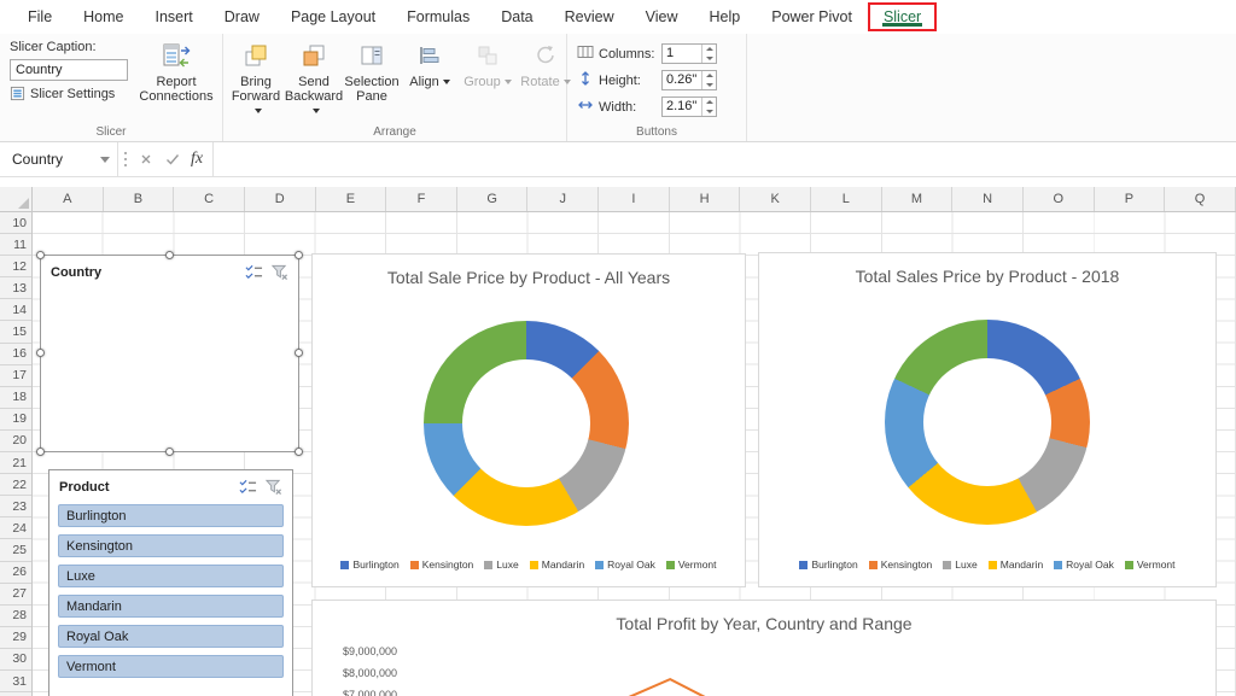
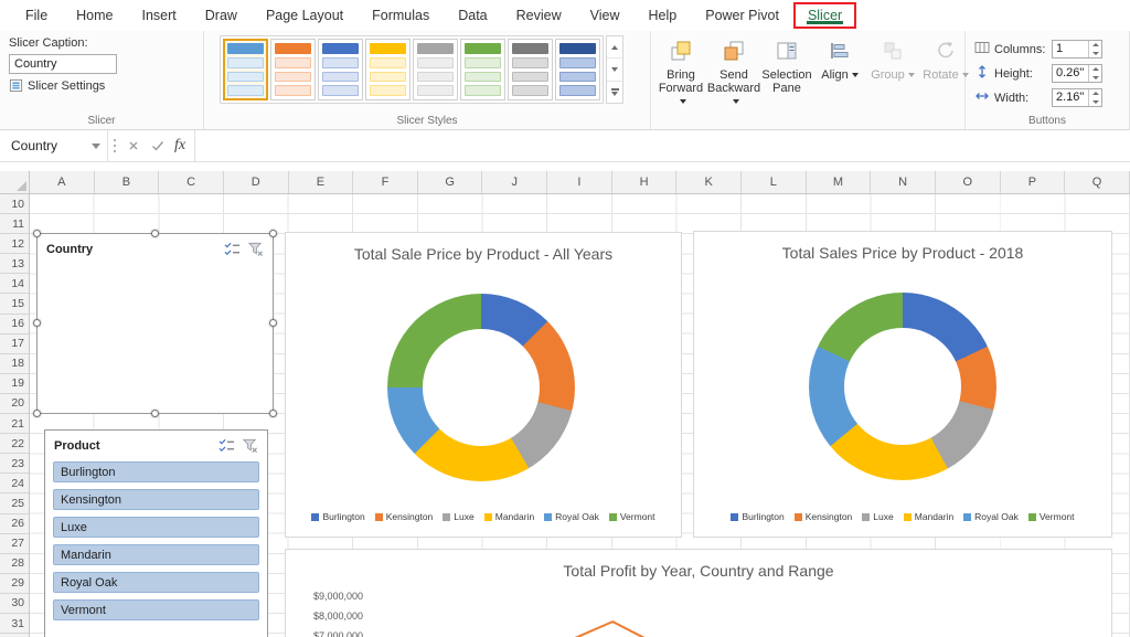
  File
  Home
  Insert
  Draw
  Page Layout
  Formulas
  Data
  Review
  View
  Help
  Power Pivot
  Slicer
  Slicer Caption:
  Country
  Slicer Settings
- Report Connections
  Slicer
+ Slicer Styles
  Bring
  Forward
  Send
  Backward
  Selection
  Pane
  Align
  Group
  Rotate
- Arrange
  Columns:
  1
  Height:
  0.26"
  Width:
  2.16"
  Buttons
  Country
  fx
  A
  B
  C
  D
  E
  F
  G
  J
  I
  H
  K
  L
  M
  N
  O
  P
  Q
  10
  11
  12
  13
  14
  15
  16
  17
  18
  19
  20
  21
  22
  23
  24
  25
  26
  27
  28
  29
  30
  31
  Country
  Product
  Burlington
  Kensington
  Luxe
  Mandarin
  Royal Oak
  Vermont
  Total Sale Price by Product - All Years
  Burlington
  Kensington
  Luxe
  Mandarin
  Royal Oak
  Vermont
  Total Sales Price by Product - 2018
  Burlington
  Kensington
  Luxe
  Mandarin
  Royal Oak
  Vermont
  Total Profit by Year, Country and Range
  $9,000,000
  $8,000,000
  $7,000,000
